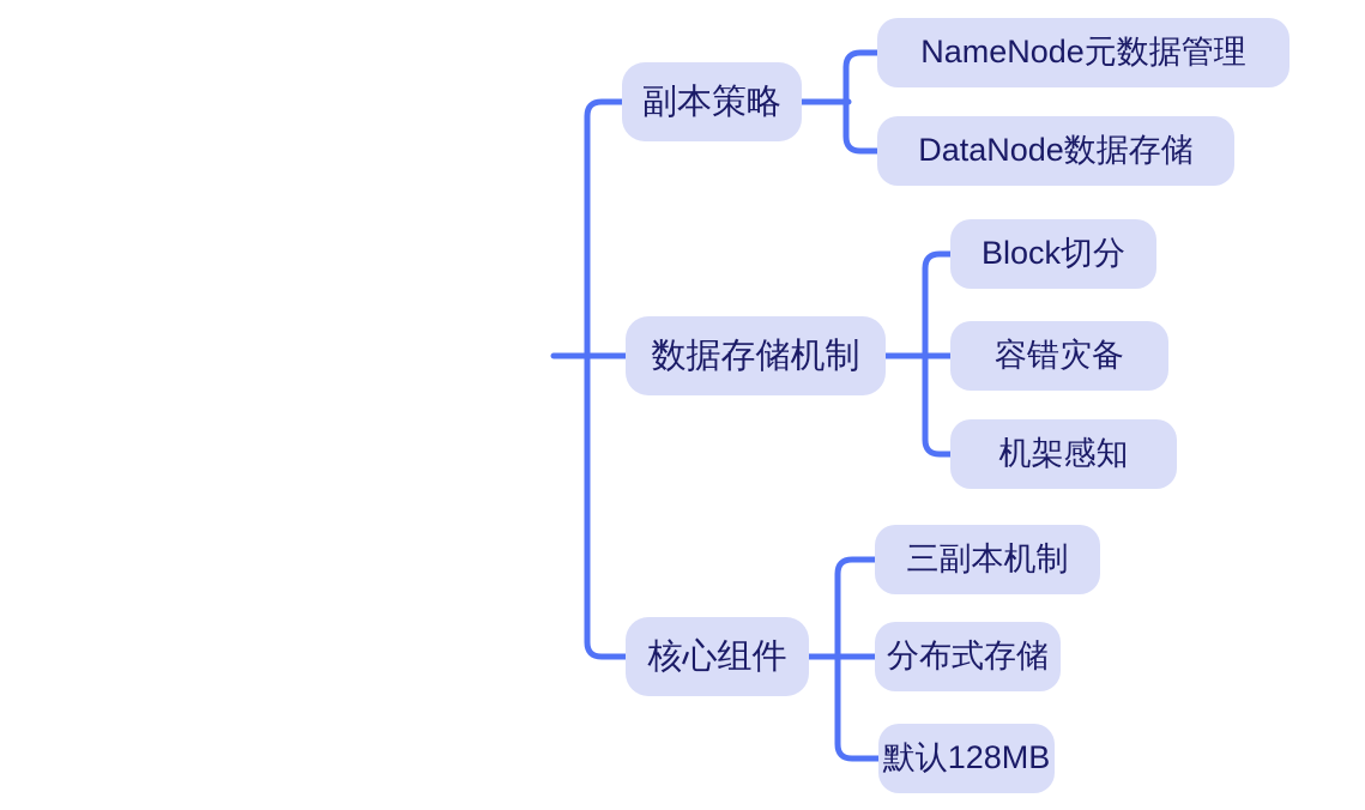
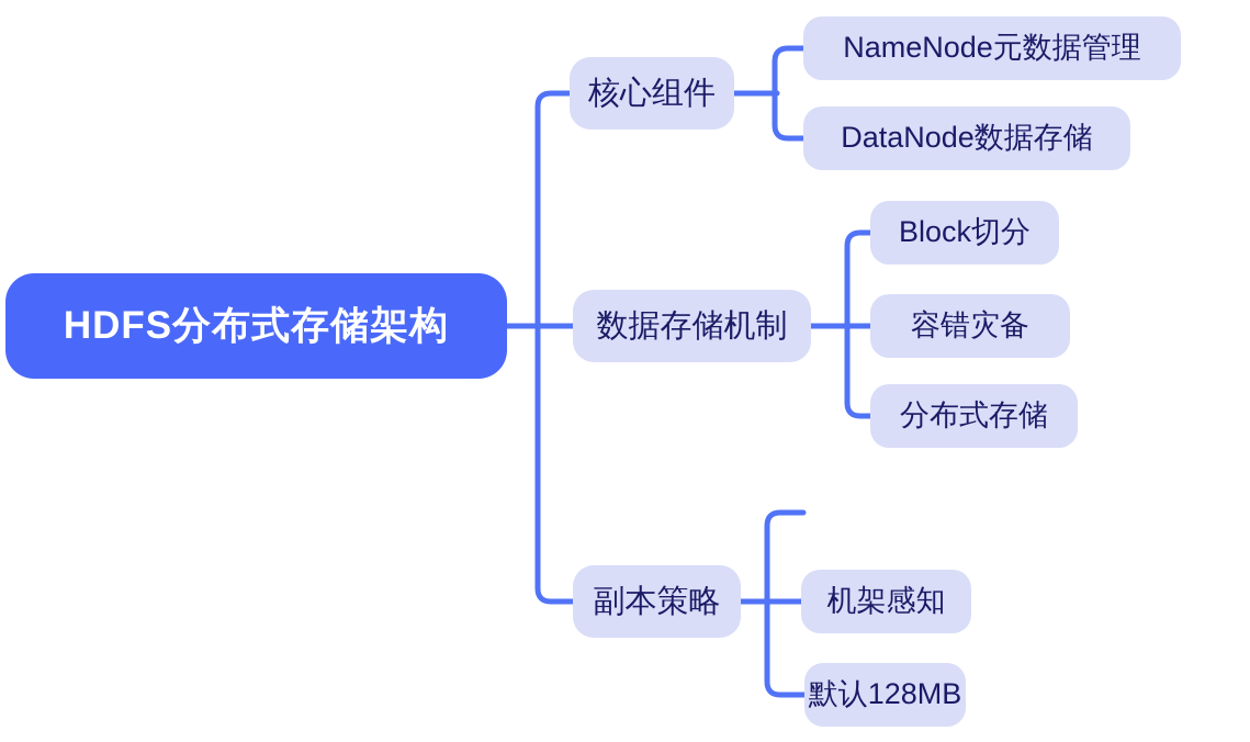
+ HDFS分布式存储架构
- 副本策略
+ 核心组件
  数据存储机制
- 核心组件
+ 副本策略
  NameNode元数据管理
  DataNode数据存储
  Block切分
  容错灾备
- 机架感知
+ 分布式存储
- 三副本机制
- 分布式存储
+ 机架感知
  默认128MB
